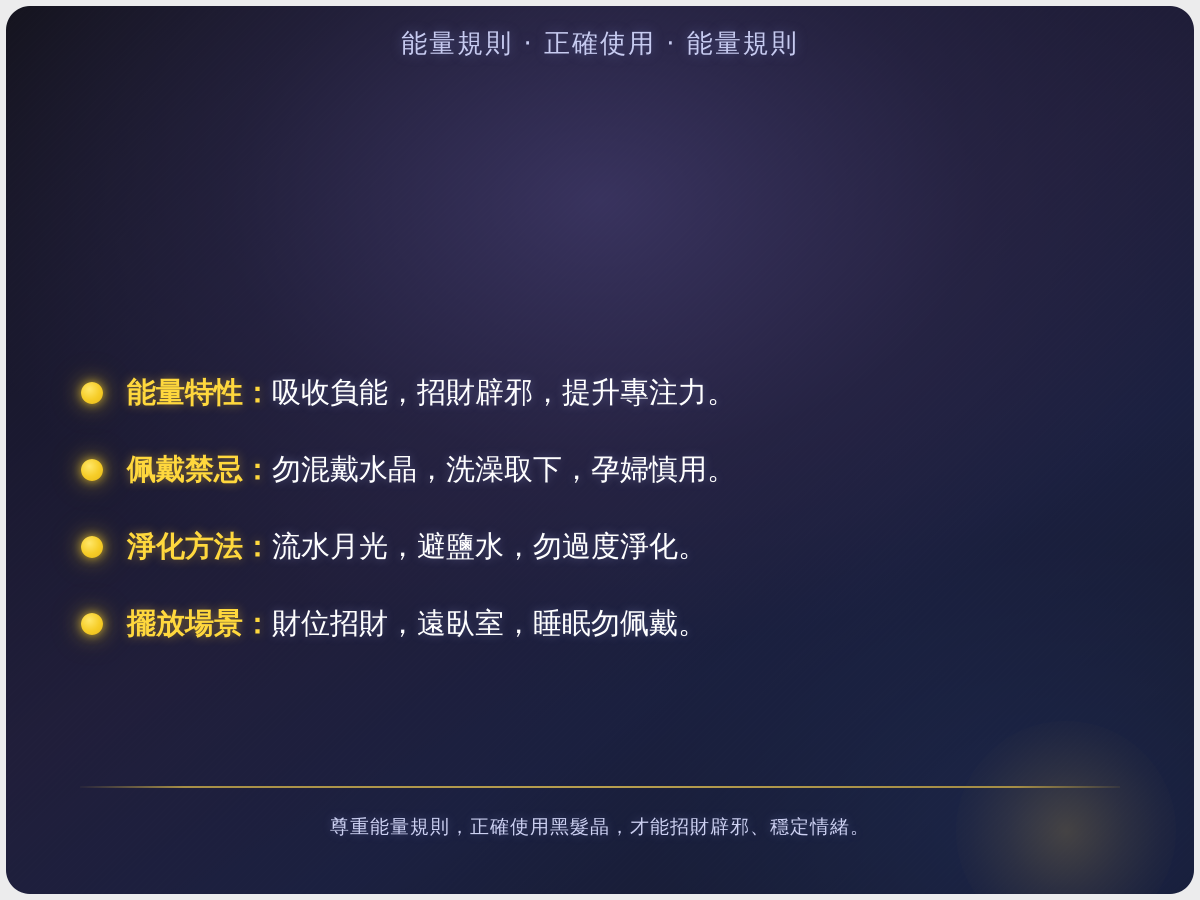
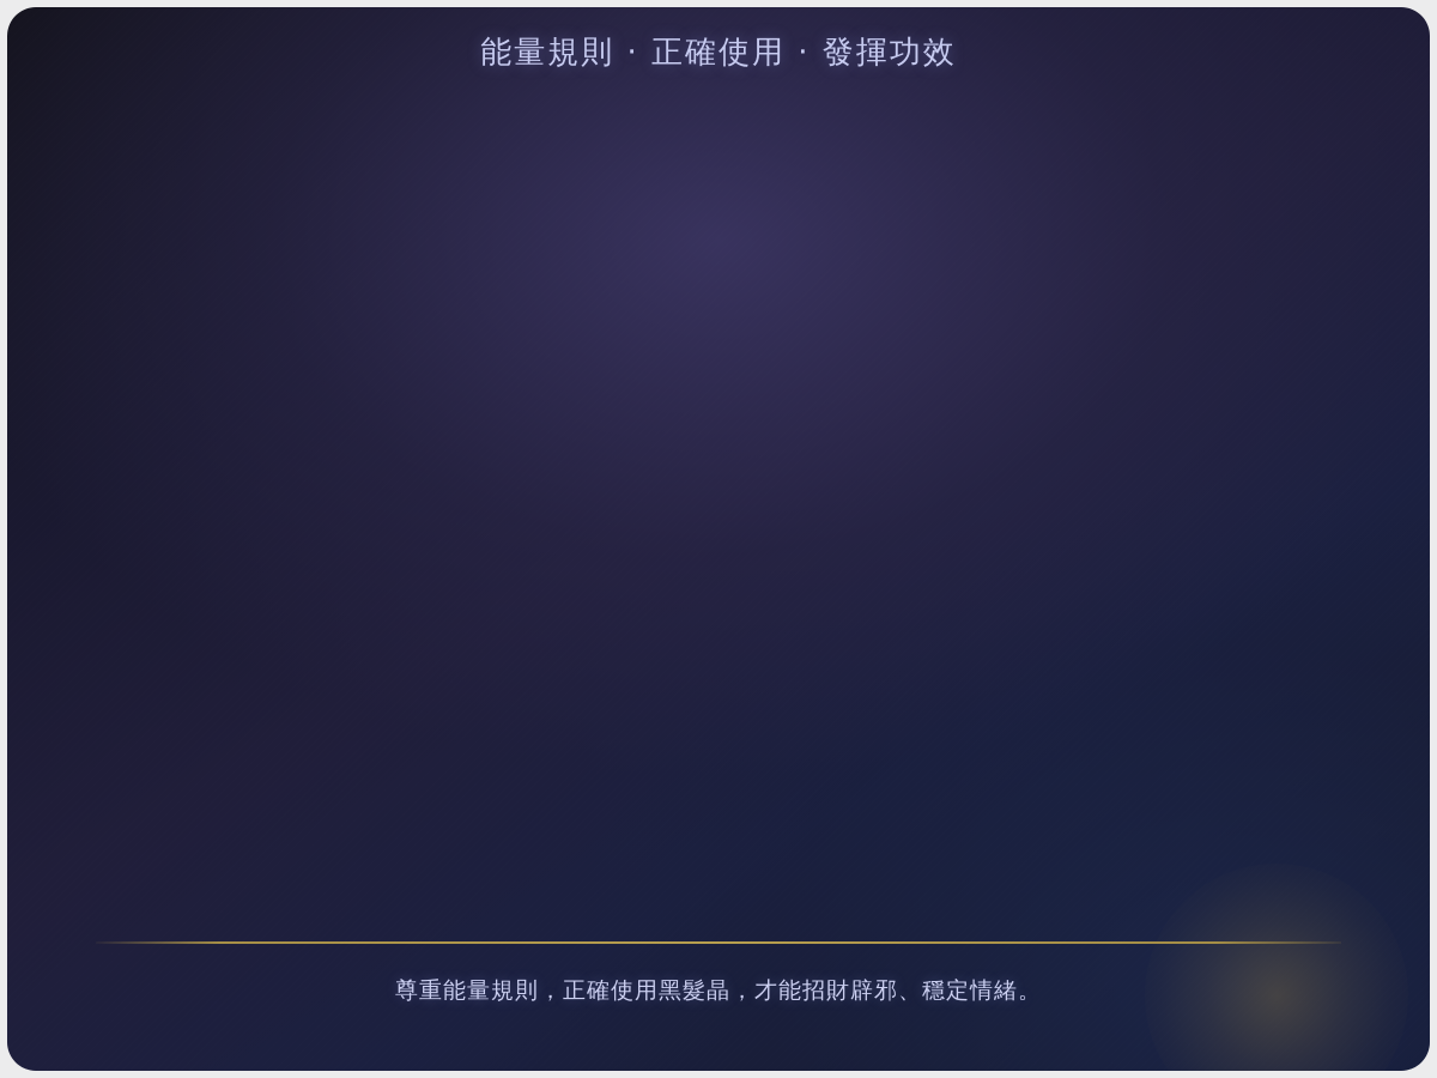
- 能量規則 · 正確使用 · 能量規則
+ 能量規則 · 正確使用 · 發揮功效
- 能量特性：吸收負能，招財辟邪，提升專注力。
- 佩戴禁忌：勿混戴水晶，洗澡取下，孕婦慎用。
- 淨化方法：流水月光，避鹽水，勿過度淨化。
- 擺放場景：財位招財，遠臥室，睡眠勿佩戴。
  尊重能量規則，正確使用黑髮晶，才能招財辟邪、穩定情緒。
